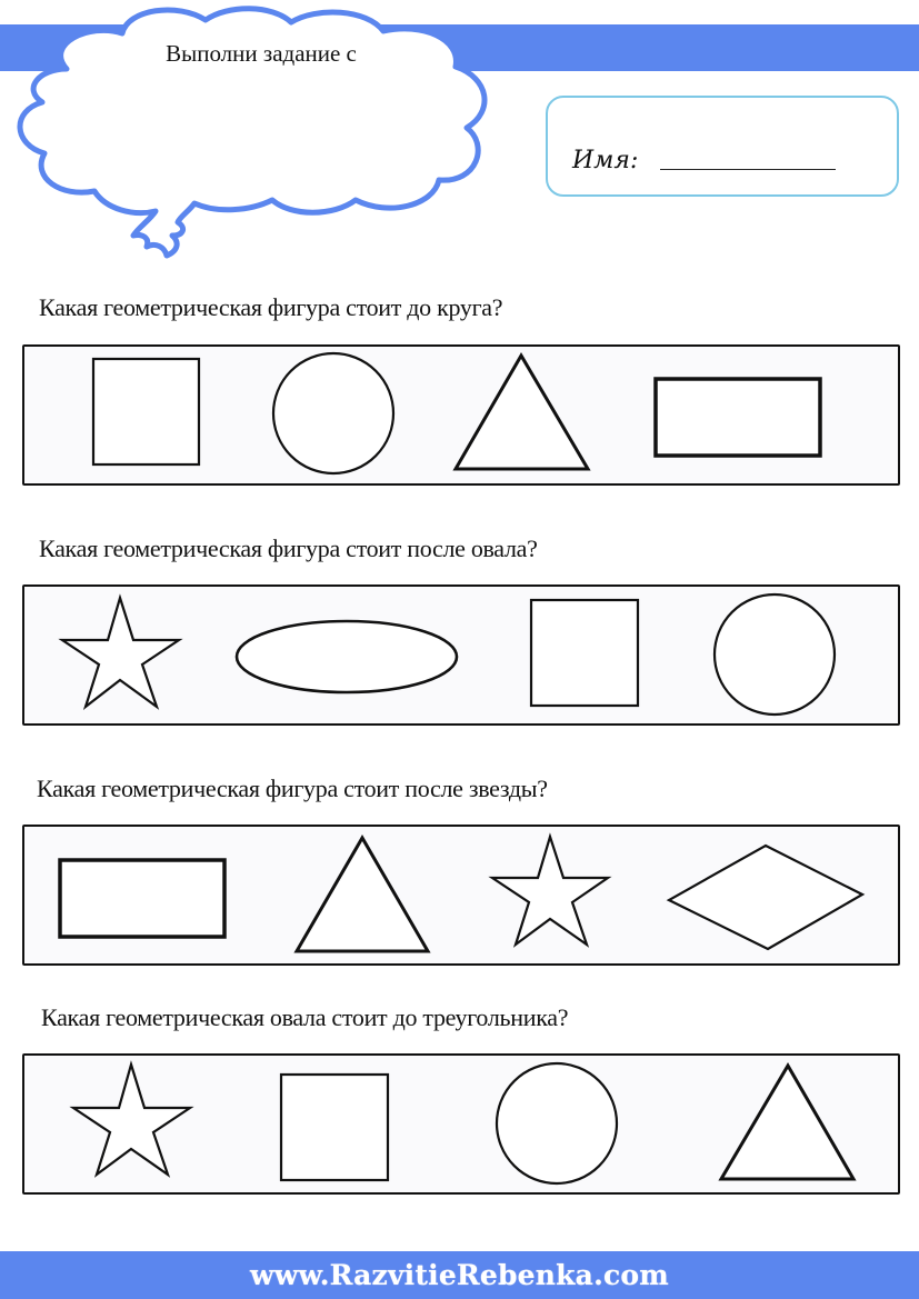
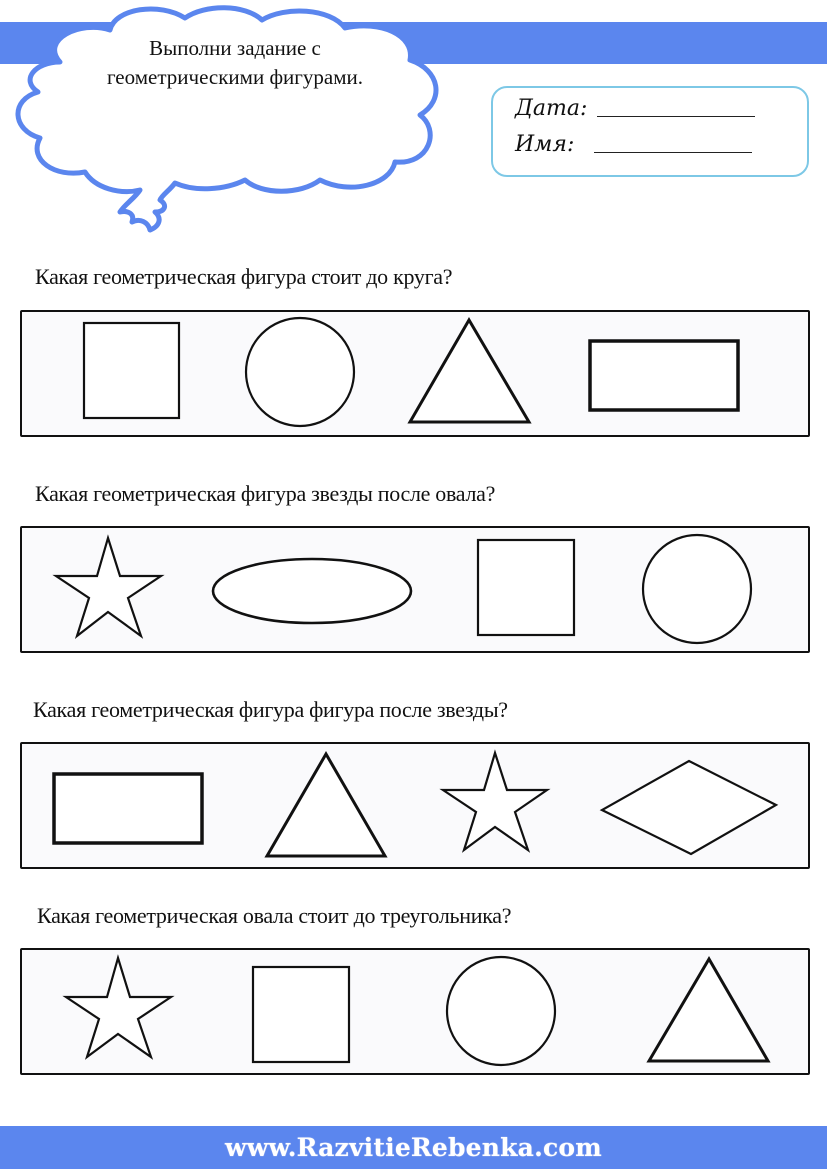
  Выполни задание с
+ геометрическими фигурами.
+ Дата:
  Имя:
  Какая геометрическая фигура стоит до круга?
- Какая геометрическая фигура стоит после овала?
+ Какая геометрическая фигура звезды после овала?
- Какая геометрическая фигура стоит после звезды?
+ Какая геометрическая фигура фигура после звезды?
  Какая геометрическая овала стоит до треугольника?
  www.RazvitieRebenka.com
